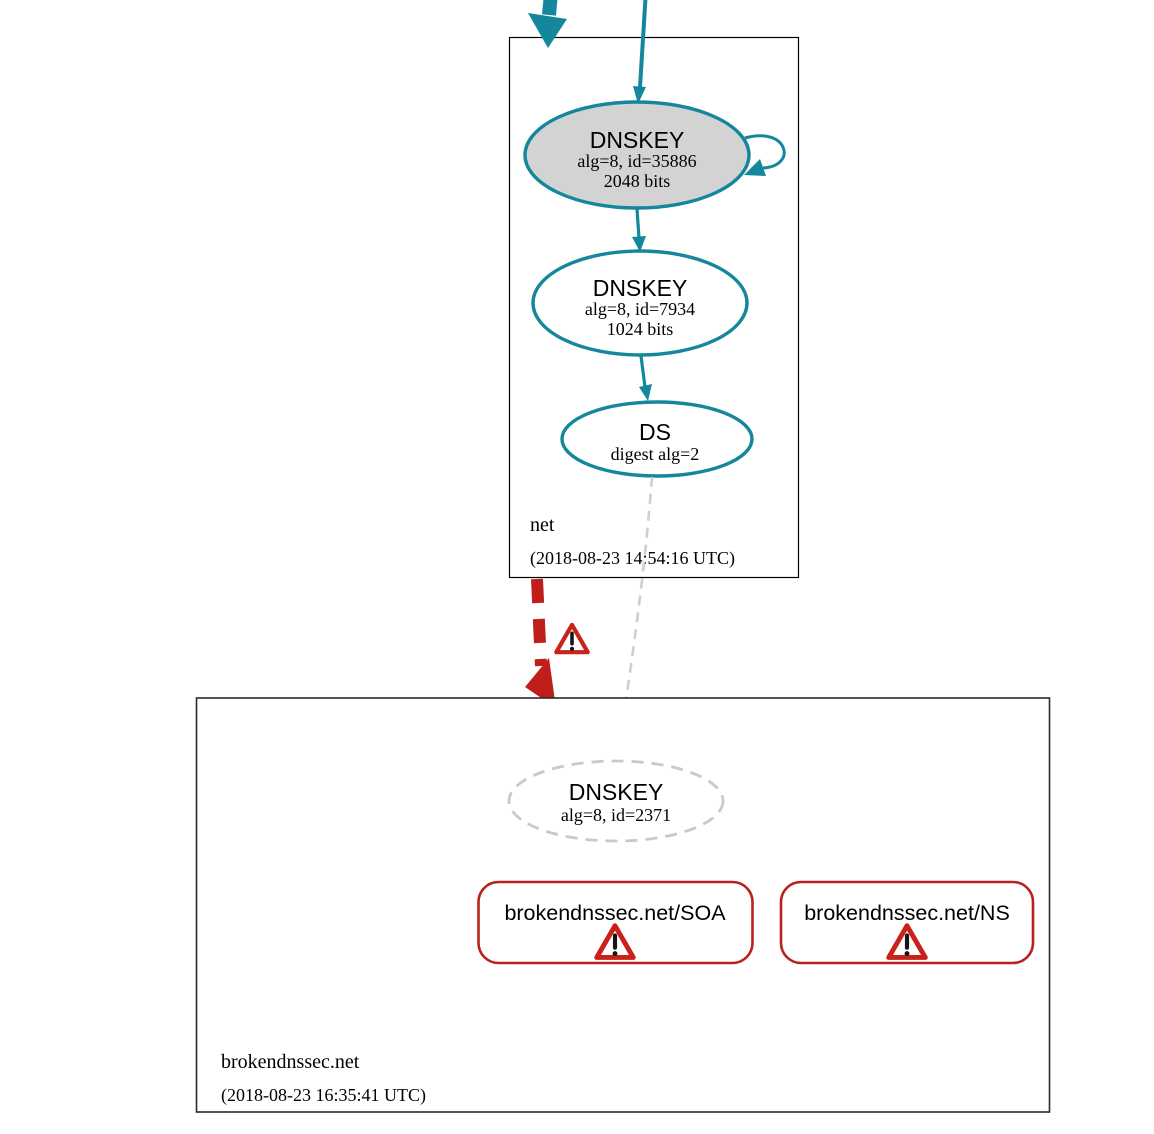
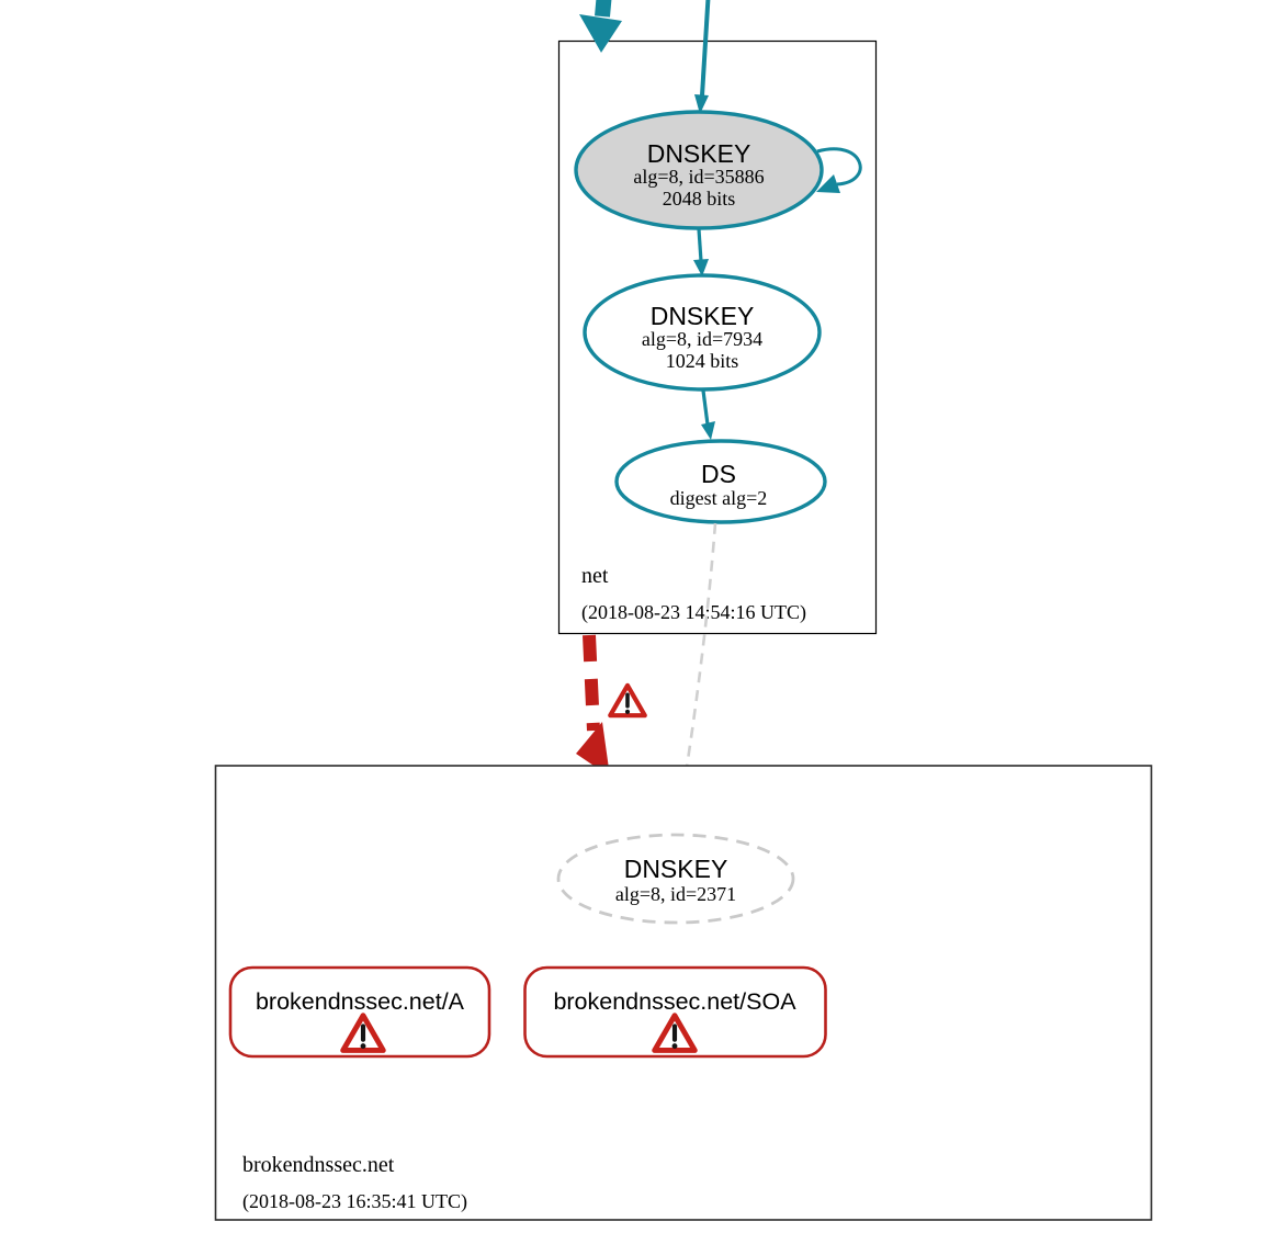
  DNSKEY
  alg=8, id=35886
  2048 bits
  DNSKEY
  alg=8, id=7934
  1024 bits
  DS
  digest alg=2
  net
  (2018-08-23 14:54:16 UTC)
  DNSKEY
  alg=8, id=2371
+ brokendnssec.net/A
  brokendnssec.net/SOA
- brokendnssec.net/NS
  brokendnssec.net
  (2018-08-23 16:35:41 UTC)
